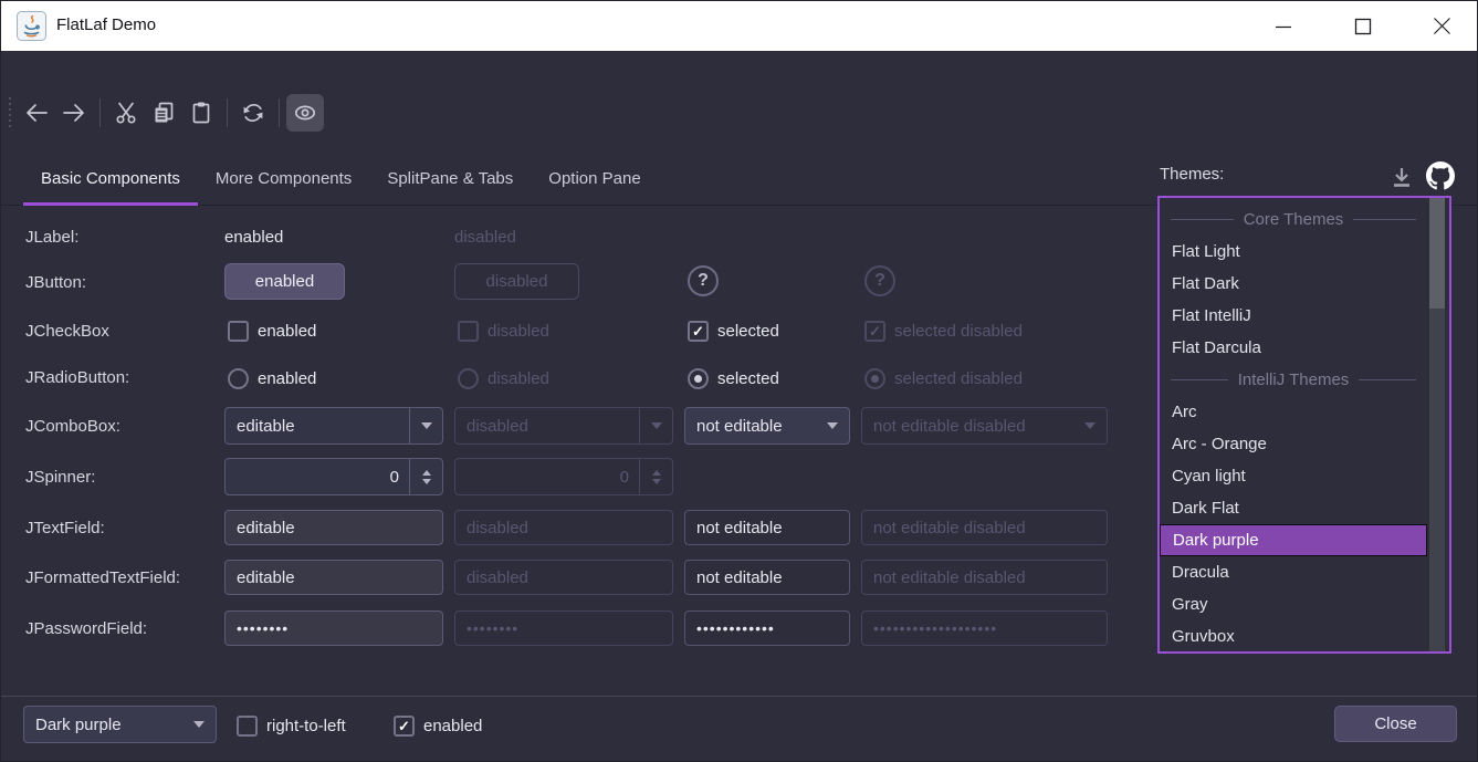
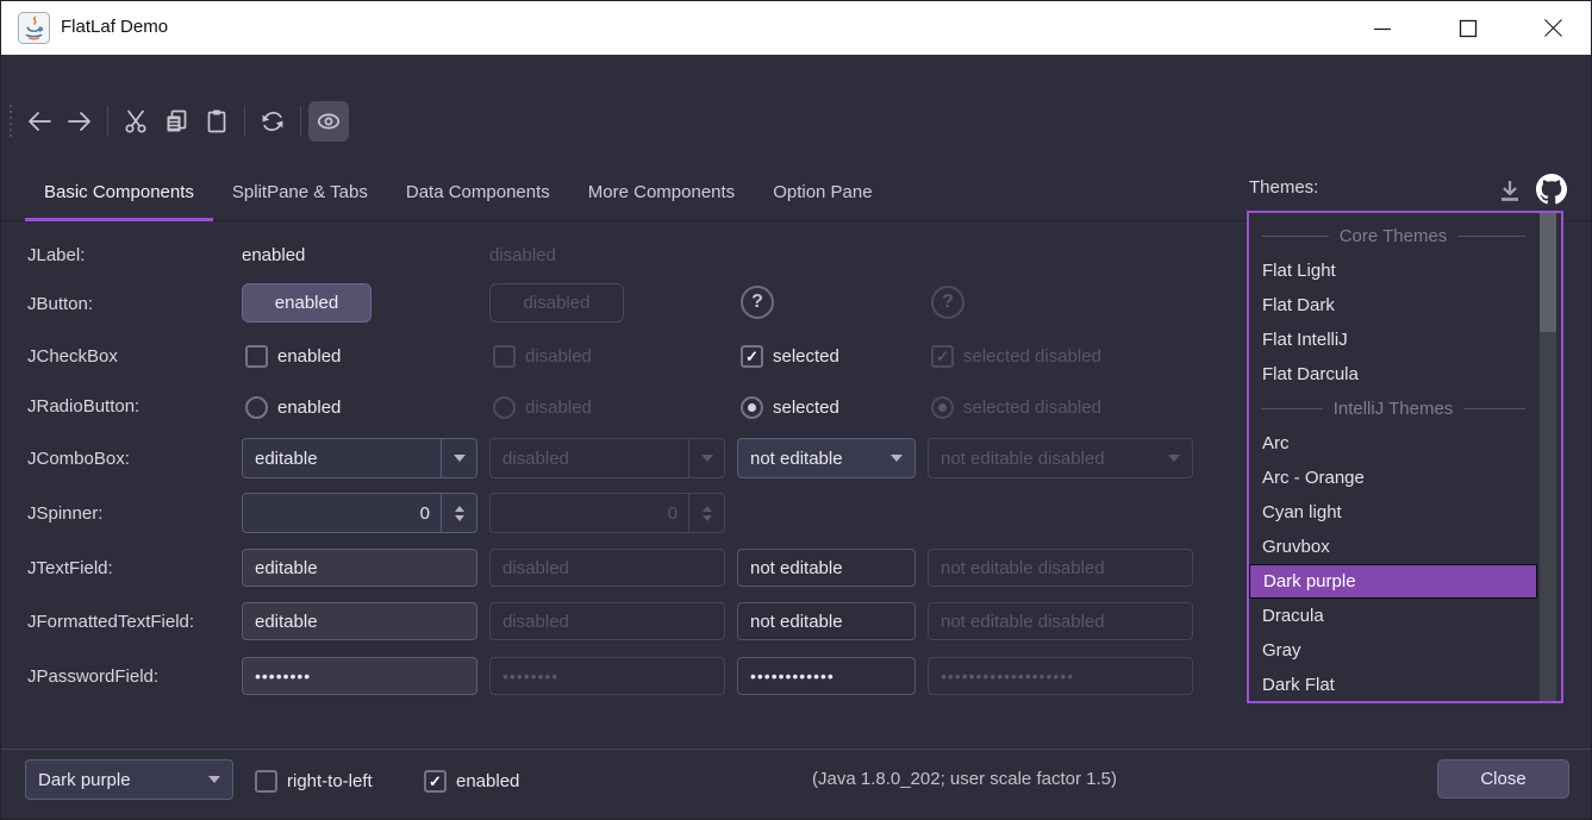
  FlatLaf Demo
  Basic Components
- More Components
+ SplitPane & Tabs
+ Data Components
- SplitPane & Tabs
+ More Components
  Option Pane
  JLabel:
  enabled
  disabled
  JButton:
  enabled
  disabled
  ?
  ?
  JCheckBox
  enabled
  disabled
  ✓
  selected
  ✓
  selected disabled
  JRadioButton:
  enabled
  disabled
  selected
  selected disabled
  JComboBox:
  editable
  disabled
  not editable
  not editable disabled
  JSpinner:
  0
  0
  JTextField:
  editable
  disabled
  not editable
  not editable disabled
  JFormattedTextField:
  editable
  disabled
  not editable
  not editable disabled
  JPasswordField:
  ••••••••
  ••••••••
  ••••••••••••
  •••••••••••••••••••
  Themes:
  Core Themes
  Flat Light
  Flat Dark
  Flat IntelliJ
  Flat Darcula
  IntelliJ Themes
  Arc
  Arc - Orange
  Cyan light
- Dark Flat
+ Gruvbox
  Dark purple
  Dracula
  Gray
- Gruvbox
+ Dark Flat
  Dark purple
  right-to-left
  ✓
  enabled
+ (Java 1.8.0_202; user scale factor 1.5)
  Close
